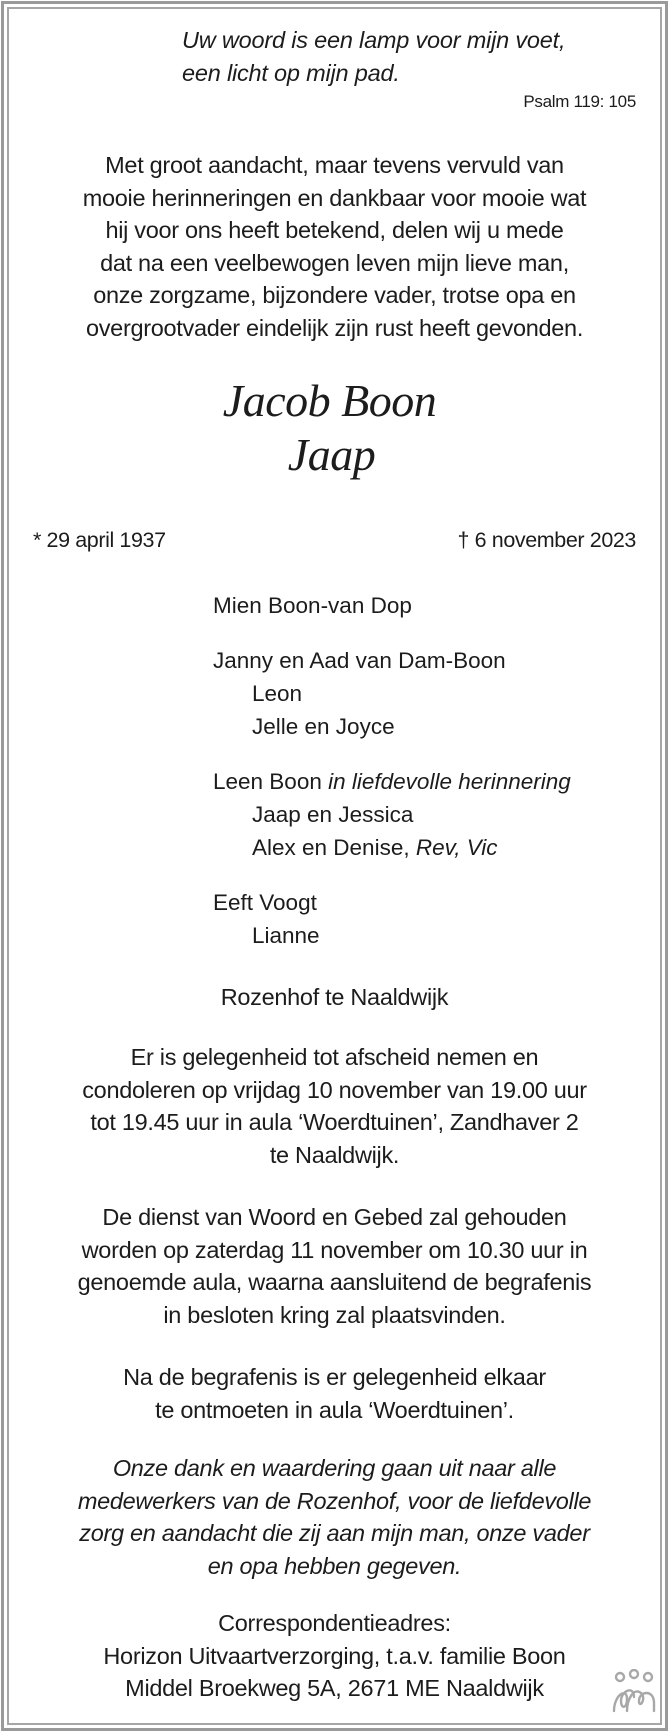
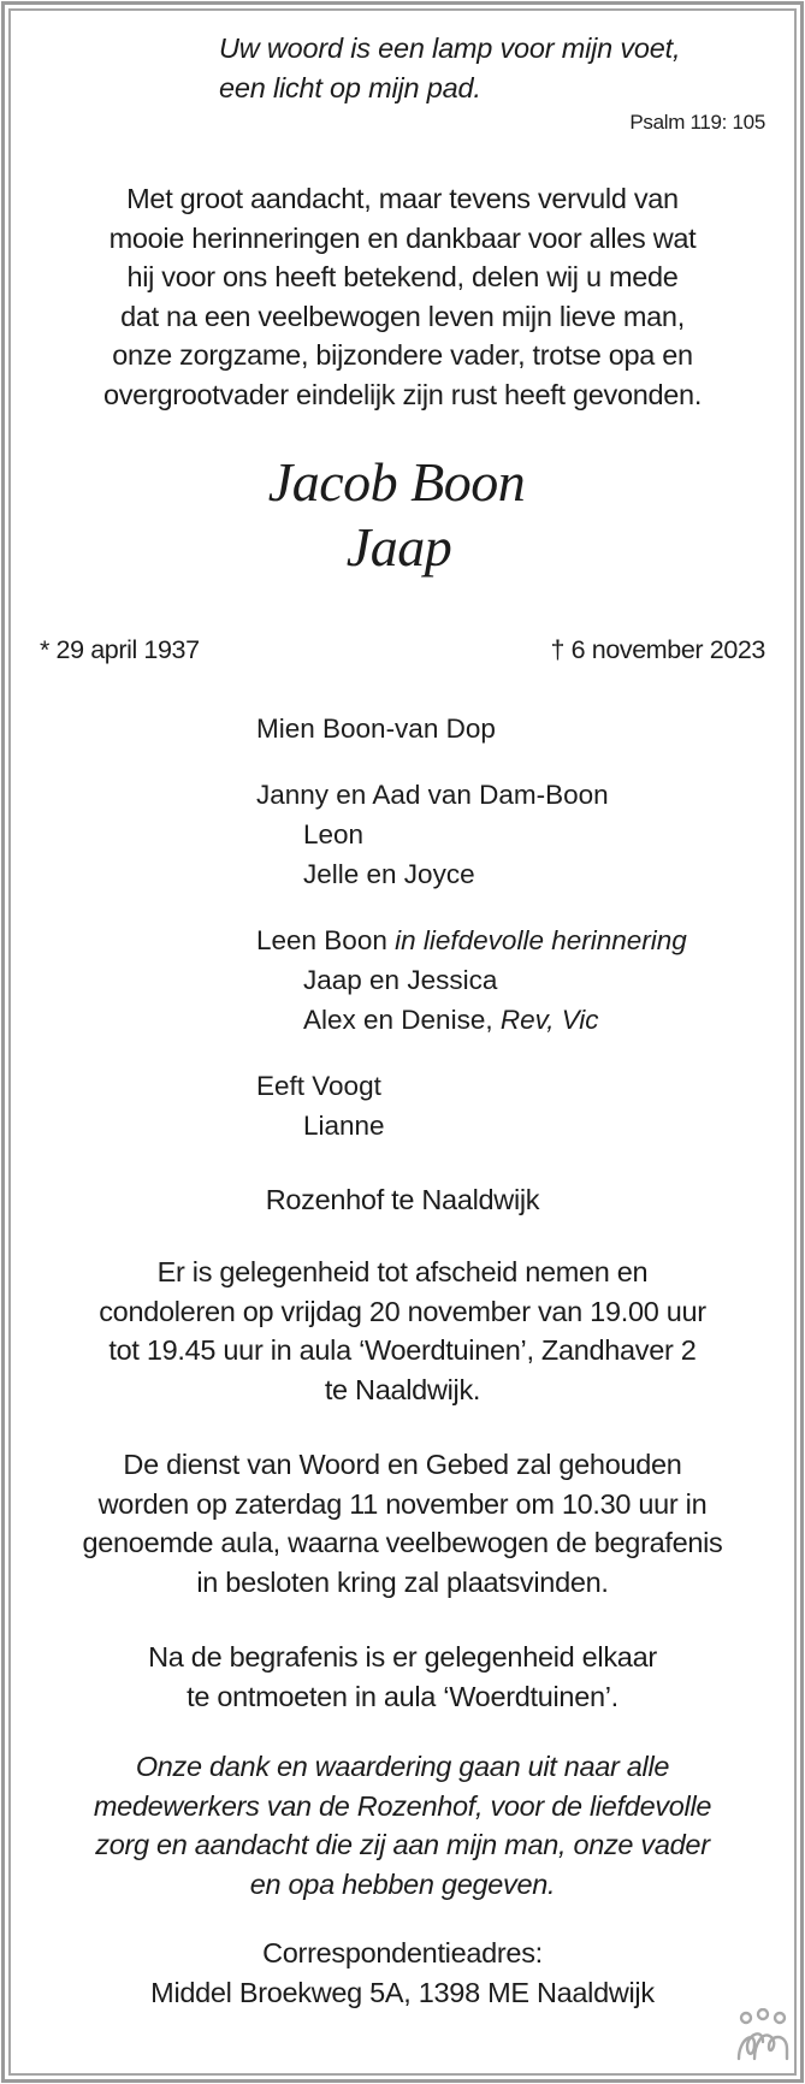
  Uw woord is een lamp voor mijn voet,
  een licht op mijn pad.
  Psalm 119: 105
  Met groot aandacht, maar tevens vervuld van
- mooie herinneringen en dankbaar voor mooie wat
+ mooie herinneringen en dankbaar voor alles wat
  hij voor ons heeft betekend, delen wij u mede
  dat na een veelbewogen leven mijn lieve man,
  onze zorgzame, bijzondere vader, trotse opa en
  overgrootvader eindelijk zijn rust heeft gevonden.
  Jacob Boon
  Jaap
  * 29 april 1937
  † 6 november 2023
  Mien Boon-van Dop
  Janny en Aad van Dam-Boon
  Leon
  Jelle en Joyce
  Leen Boon in liefdevolle herinnering
  Jaap en Jessica
  Alex en Denise, Rev, Vic
  Eeft Voogt
  Lianne
  Rozenhof te Naaldwijk
  Er is gelegenheid tot afscheid nemen en
- condoleren op vrijdag 10 november van 19.00 uur
+ condoleren op vrijdag 20 november van 19.00 uur
  tot 19.45 uur in aula ‘Woerdtuinen’, Zandhaver 2
  te Naaldwijk.
  De dienst van Woord en Gebed zal gehouden
  worden op zaterdag 11 november om 10.30 uur in
- genoemde aula, waarna aansluitend de begrafenis
+ genoemde aula, waarna veelbewogen de begrafenis
  in besloten kring zal plaatsvinden.
  Na de begrafenis is er gelegenheid elkaar
  te ontmoeten in aula ‘Woerdtuinen’.
  Onze dank en waardering gaan uit naar alle
  medewerkers van de Rozenhof, voor de liefdevolle
  zorg en aandacht die zij aan mijn man, onze vader
  en opa hebben gegeven.
  Correspondentieadres:
- Horizon Uitvaartverzorging, t.a.v. familie Boon
- Middel Broekweg 5A, 2671 ME Naaldwijk
+ Middel Broekweg 5A, 1398 ME Naaldwijk
